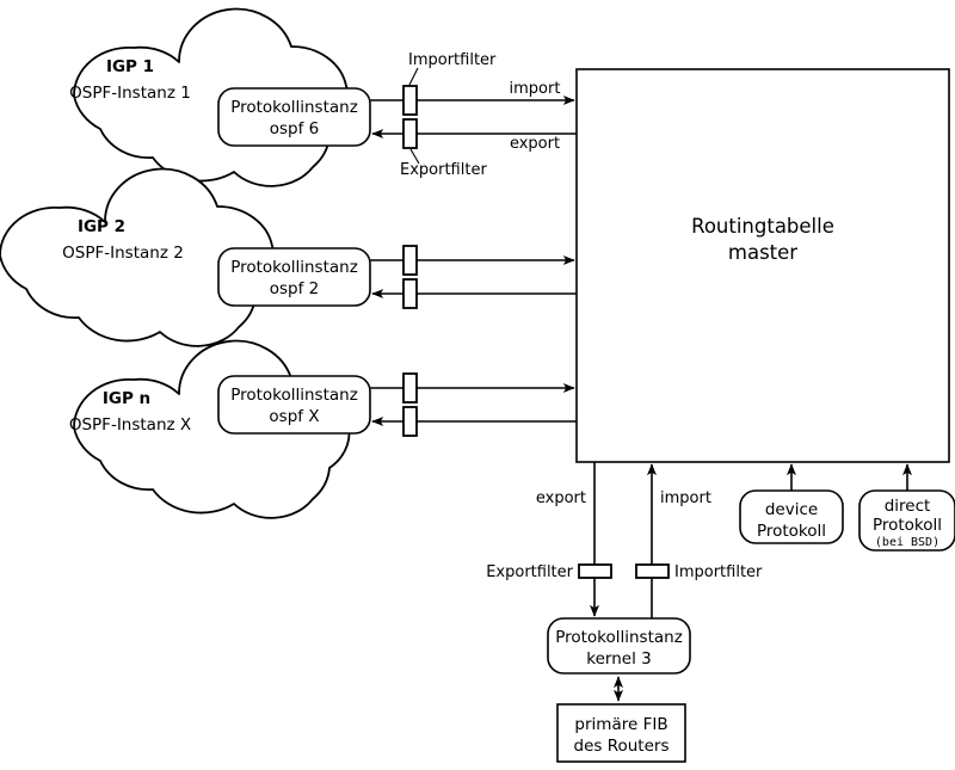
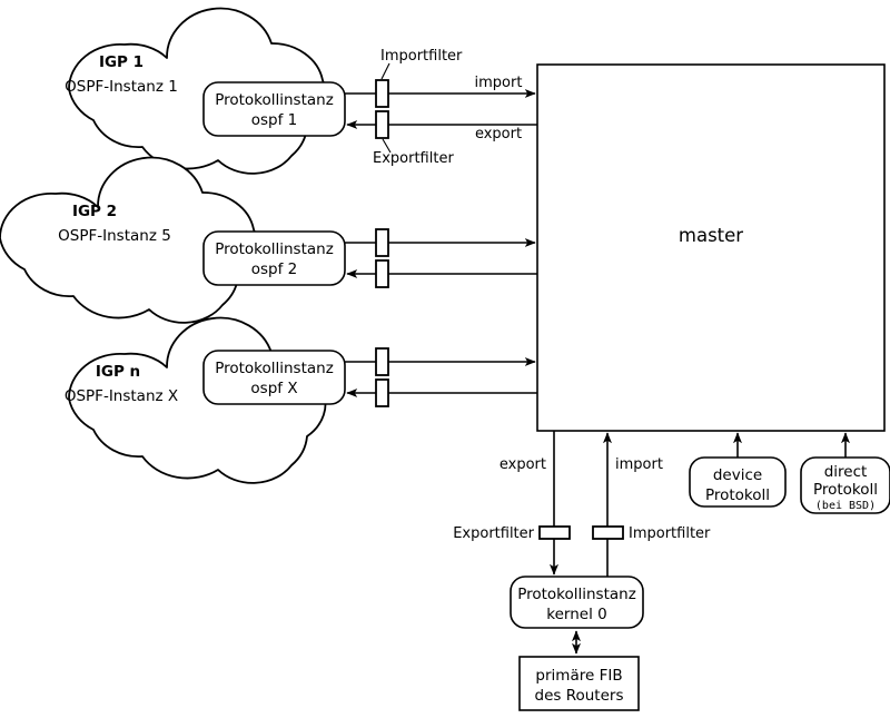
  IGP 1
  OSPF-Instanz 1
  Protokollinstanz
- ospf 6
+ ospf 1
  Importfilter
  Exportfilter
  import
  export
  IGP 2
- OSPF-Instanz 2
+ OSPF-Instanz 5
  Protokollinstanz
  ospf 2
  IGP n
  OSPF-Instanz X
  Protokollinstanz
  ospf X
- Routingtabelle
  master
  export
  import
  Exportfilter
  Importfilter
  Protokollinstanz
- kernel 3
+ kernel 0
  primäre FIB
  des Routers
  device
  Protokoll
  direct
  Protokoll
  (bei BSD)
